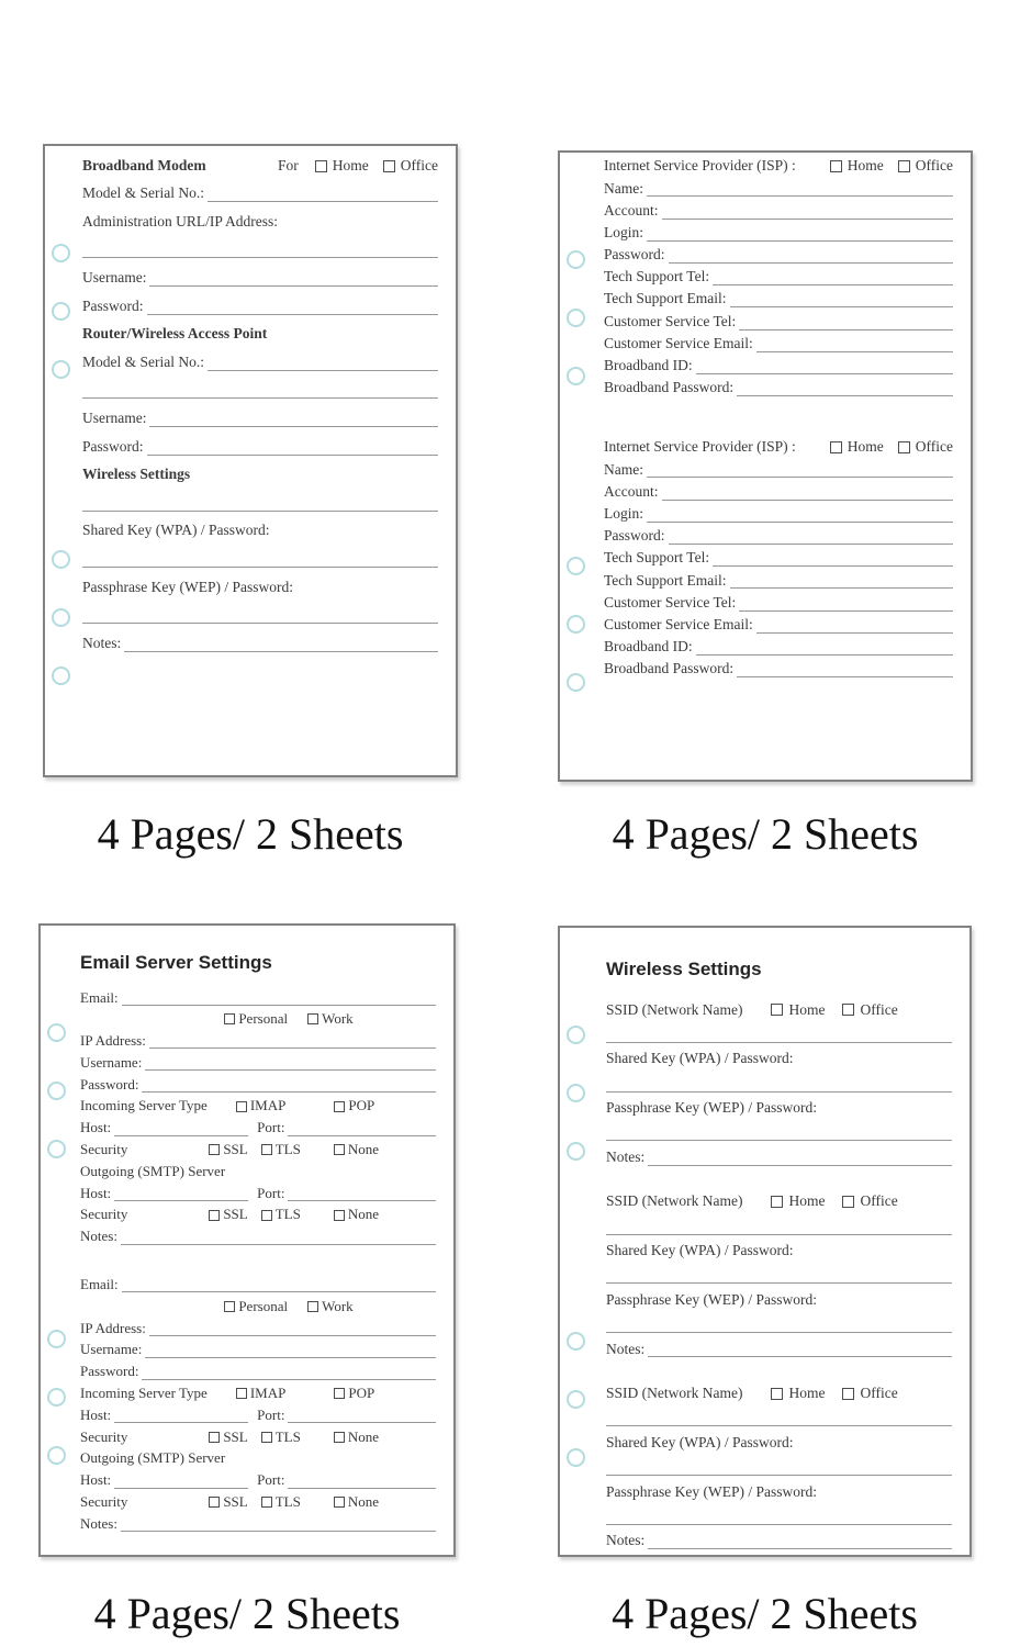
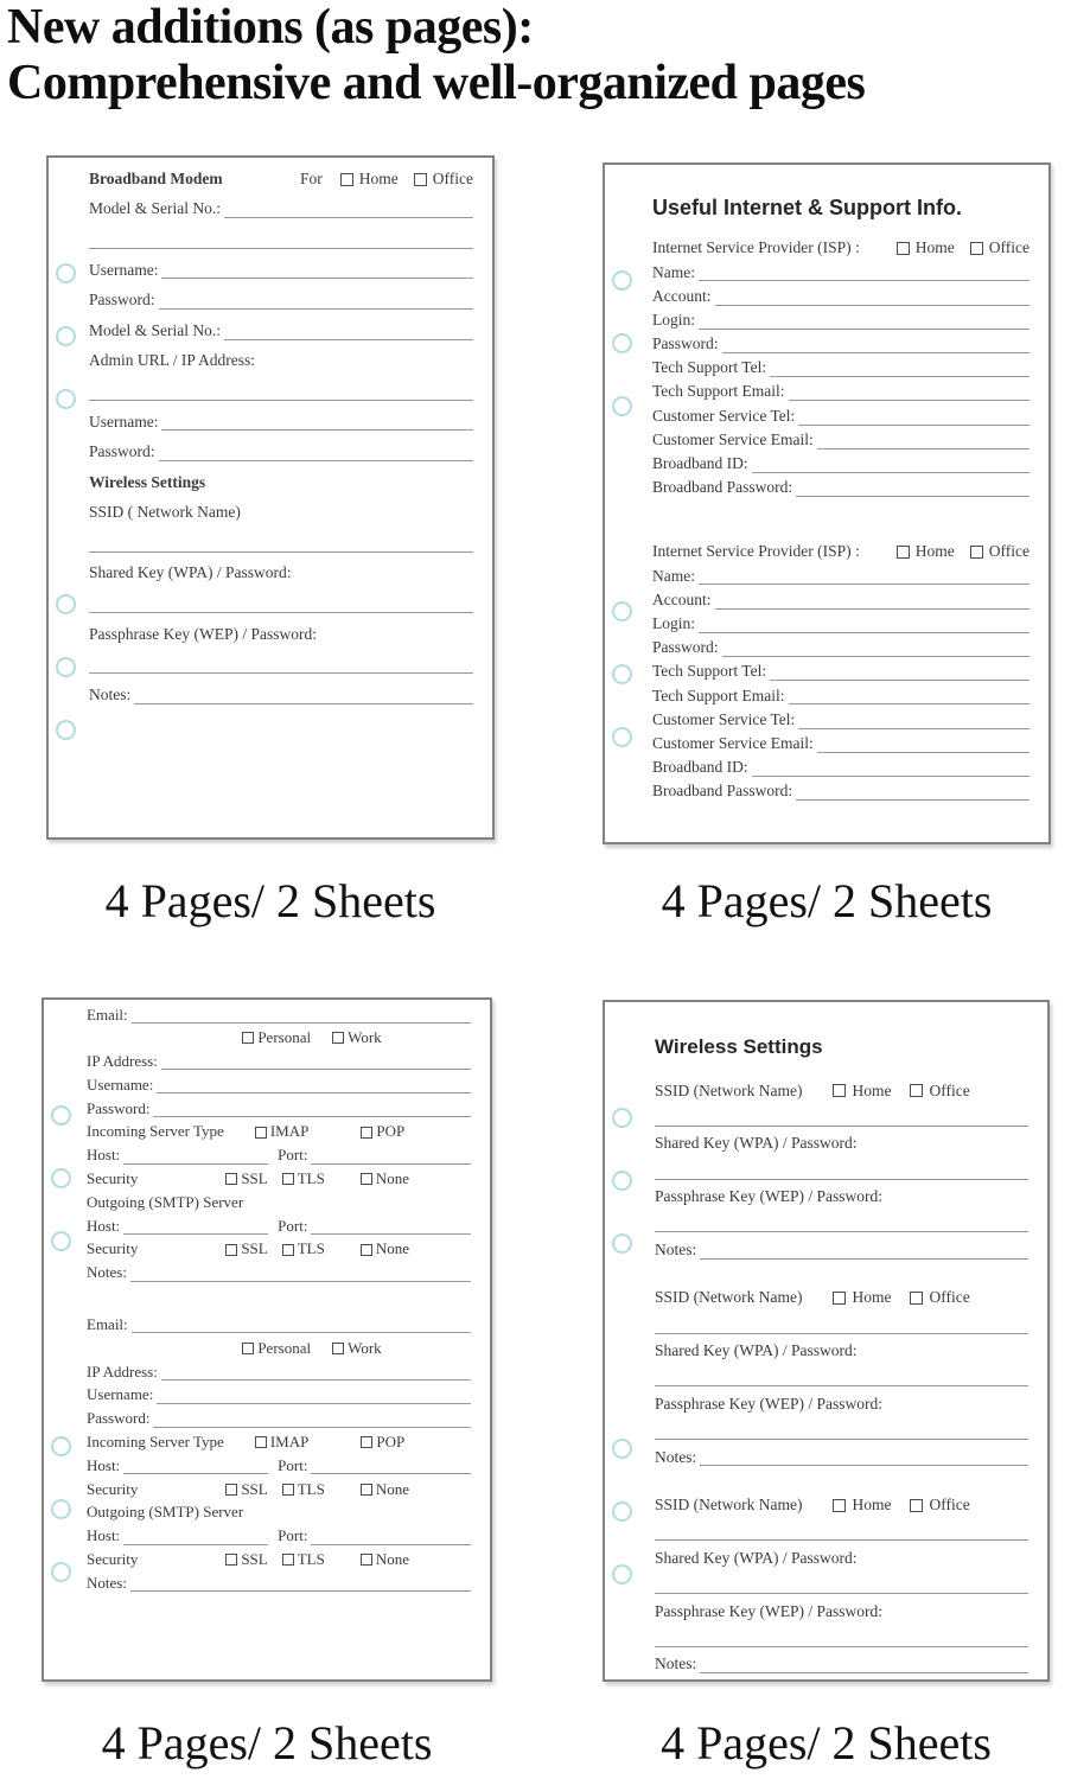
+ New additions (as pages):
+ Comprehensive and well-organized pages
  Broadband Modem
  For
  Home
  Office
  Model & Serial No.:
- Administration URL/IP Address:
  Username:
  Password:
- Router/Wireless Access Point
  Model & Serial No.:
+ Admin URL / IP Address:
  Username:
  Password:
  Wireless Settings
+ SSID ( Network Name)
  Shared Key (WPA) / Password:
  Passphrase Key (WEP) / Password:
  Notes:
+ Useful Internet & Support Info.
  Internet Service Provider (ISP) :
  Home
  Office
  Name:
  Account:
  Login:
  Password:
  Tech Support Tel:
  Tech Support Email:
  Customer Service Tel:
  Customer Service Email:
  Broadband ID:
  Broadband Password:
  Internet Service Provider (ISP) :
  Home
  Office
  Name:
  Account:
  Login:
  Password:
  Tech Support Tel:
  Tech Support Email:
  Customer Service Tel:
  Customer Service Email:
  Broadband ID:
  Broadband Password:
- Email Server Settings
  Email:
  Personal
  Work
  IP Address:
  Username:
  Password:
  Incoming Server Type
  IMAP
  POP
  Host:
  Port:
  Security
  SSL
  TLS
  None
  Outgoing (SMTP) Server
  Host:
  Port:
  Security
  SSL
  TLS
  None
  Notes:
  Email:
  Personal
  Work
  IP Address:
  Username:
  Password:
  Incoming Server Type
  IMAP
  POP
  Host:
  Port:
  Security
  SSL
  TLS
  None
  Outgoing (SMTP) Server
  Host:
  Port:
  Security
  SSL
  TLS
  None
  Notes:
  Wireless Settings
  SSID (Network Name)
  Home
  Office
  Shared Key (WPA) / Password:
  Passphrase Key (WEP) / Password:
  Notes:
  SSID (Network Name)
  Home
  Office
  Shared Key (WPA) / Password:
  Passphrase Key (WEP) / Password:
  Notes:
  SSID (Network Name)
  Home
  Office
  Shared Key (WPA) / Password:
  Passphrase Key (WEP) / Password:
  Notes:
  4 Pages/ 2 Sheets
  4 Pages/ 2 Sheets
  4 Pages/ 2 Sheets
  4 Pages/ 2 Sheets
